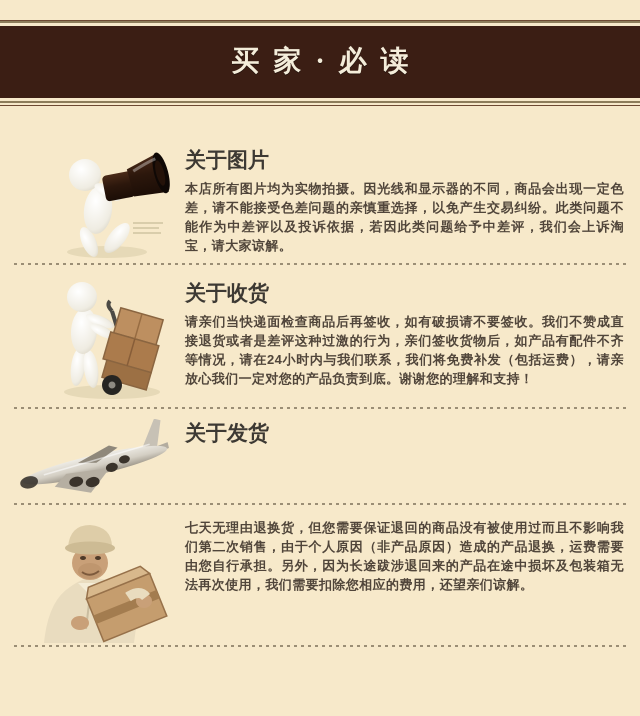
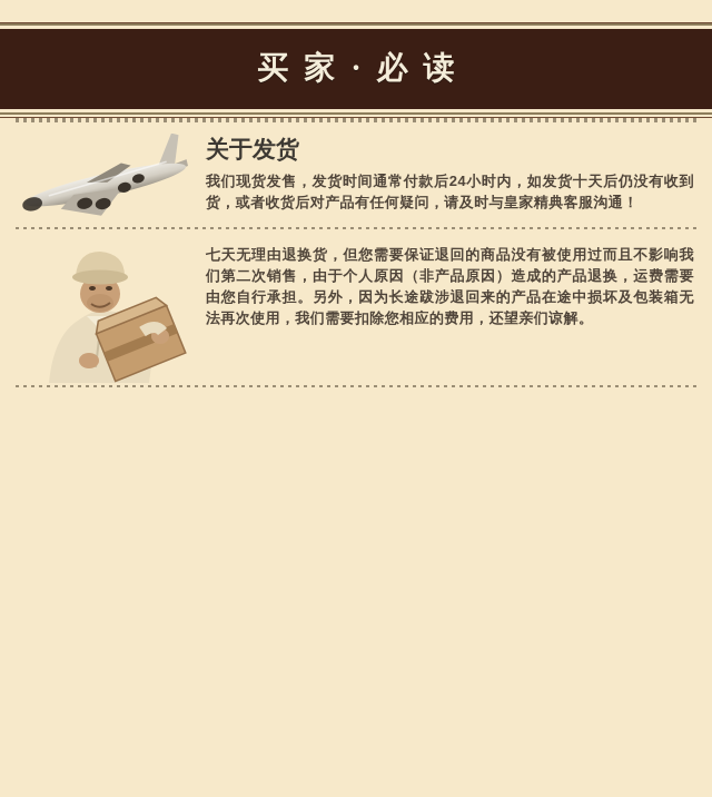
  买家·必读
- 关于图片
- 本店所有图片均为实物拍摄。因光线和显示器的不同，商品会出现一定色差，请不能接受色差问题的亲慎重选择，以免产生交易纠纷。此类问题不能作为中差评以及投诉依据，若因此类问题给予中差评，我们会上诉淘宝，请大家谅解。
- 关于收货
- 请亲们当快递面检查商品后再签收，如有破损请不要签收。我们不赞成直接退货或者是差评这种过激的行为，亲们签收货物后，如产品有配件不齐等情况，请在24小时内与我们联系，我们将免费补发（包括运费），请亲放心我们一定对您的产品负责到底。谢谢您的理解和支持！
  关于发货
+ 我们现货发售，发货时间通常付款后24小时内，如发货十天后仍没有收到货，或者收货后对产品有任何疑问，请及时与皇家精典客服沟通！
  七天无理由退换货，但您需要保证退回的商品没有被使用过而且不影响我们第二次销售，由于个人原因（非产品原因）造成的产品退换，运费需要由您自行承担。另外，因为长途跋涉退回来的产品在途中损坏及包装箱无法再次使用，我们需要扣除您相应的费用，还望亲们谅解。
